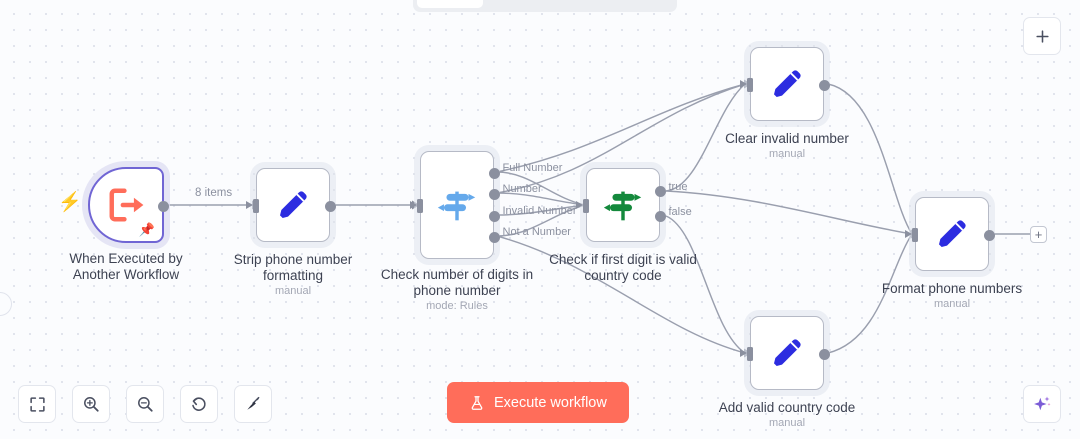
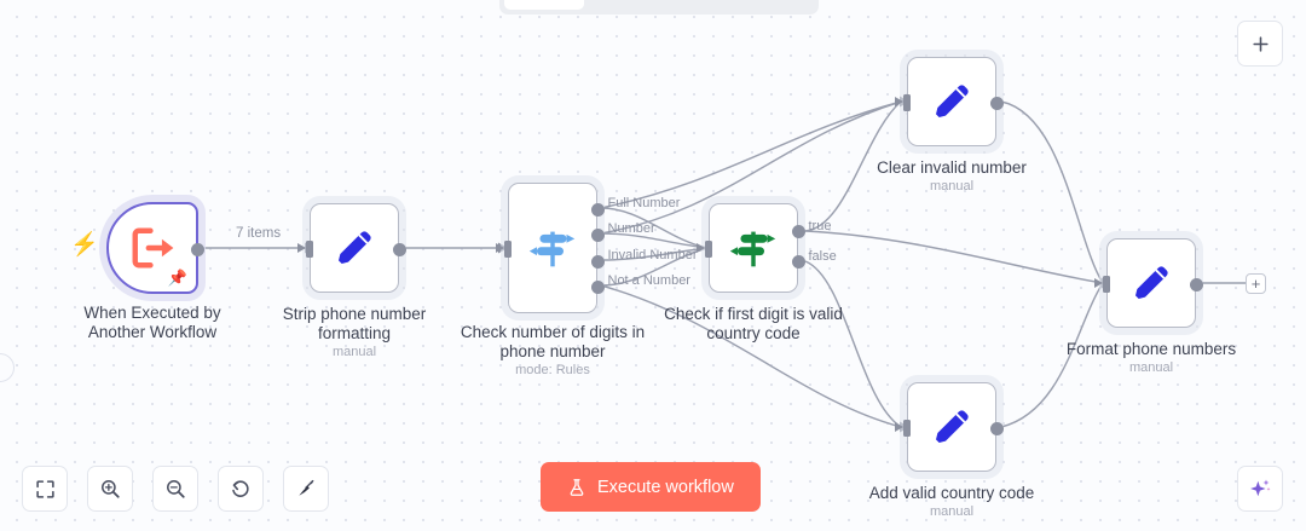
  ⚡
  📌
  When Executed by
  Another Workflow
  Strip phone number
  formatting
  manual
- 8 items
+ 7 items
  Full Number
  Number
  Invalid Number
  Not a Number
  Check number of digits in
  phone number
  mode: Rules
  true
  false
  Check if first digit is valid
  country code
  Clear invalid number
  manual
  Add valid country code
  manual
  Format phone numbers
  manual
  +
  Execute workflow
